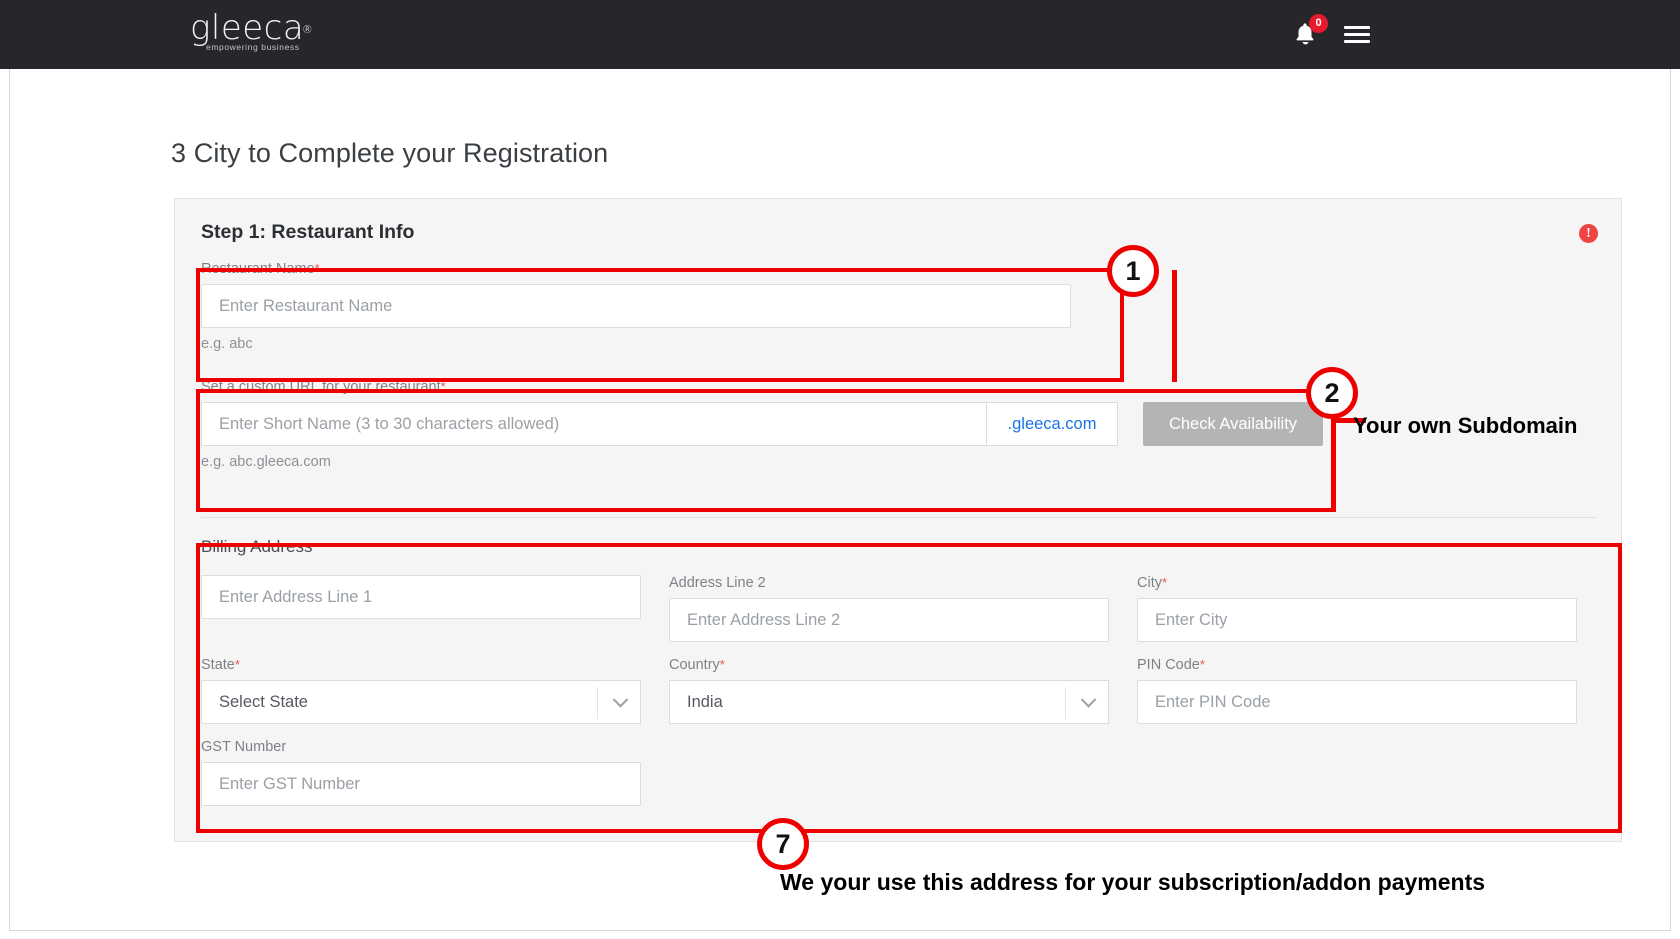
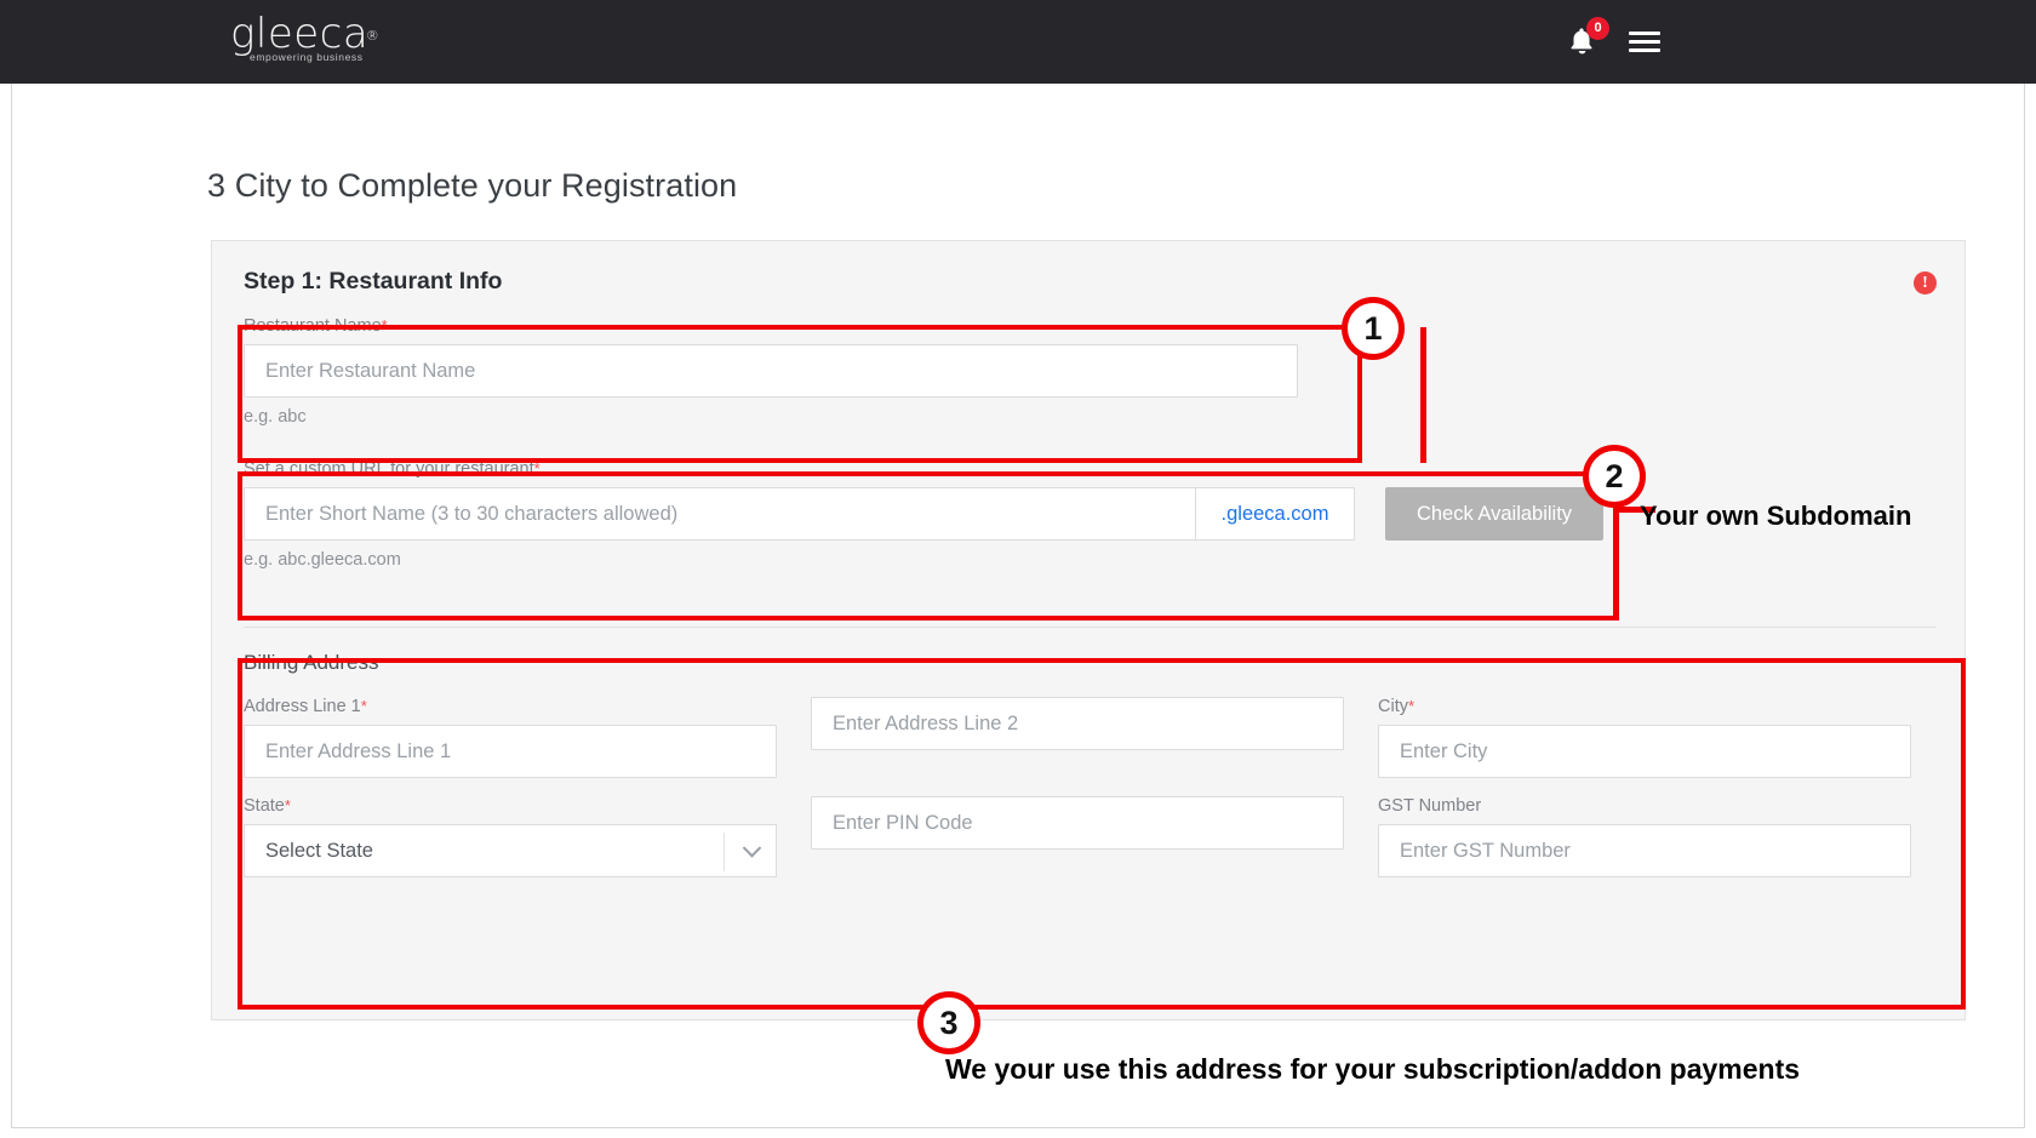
  gleeca
  ®
  empowering business
  0
  3 City to Complete your Registration
  Step 1: Restaurant Info
  !
  Restaurant Name*
  Enter Restaurant Name
  e.g. abc
  Set a custom URL for your restaurant*
  Enter Short Name (3 to 30 characters allowed)
  .gleeca.com
  Check Availability
  e.g. abc.gleeca.com
  Billing Address
+ Address Line 1*
  Enter Address Line 1
- Address Line 2
  Enter Address Line 2
  City*
  Enter City
  State*
  Select State
- Country*
- India
- PIN Code*
  Enter PIN Code
  GST Number
  Enter GST Number
  1
  2
- 7
+ 3
  Your own Subdomain
  We your use this address for your subscription/addon payments
